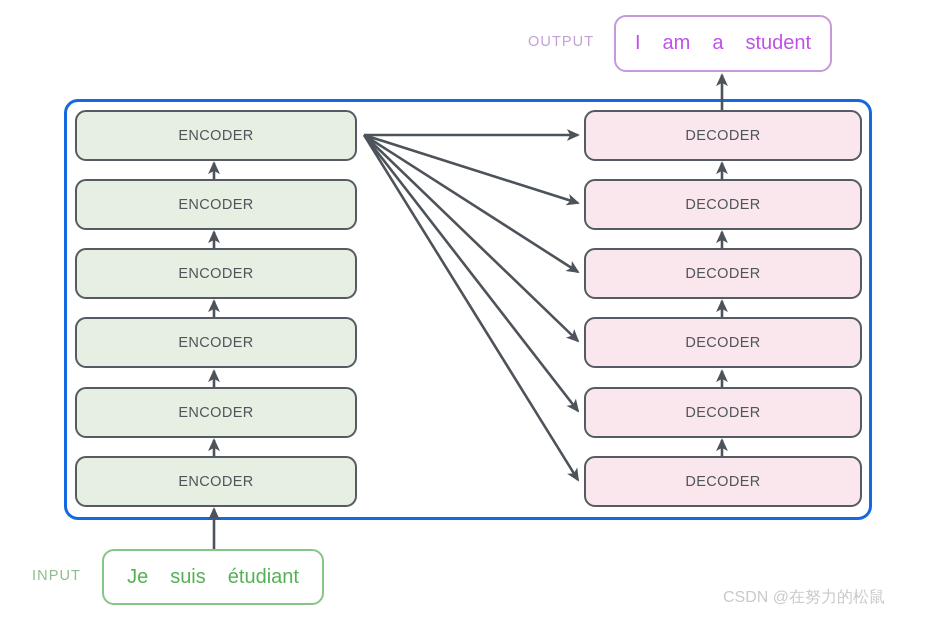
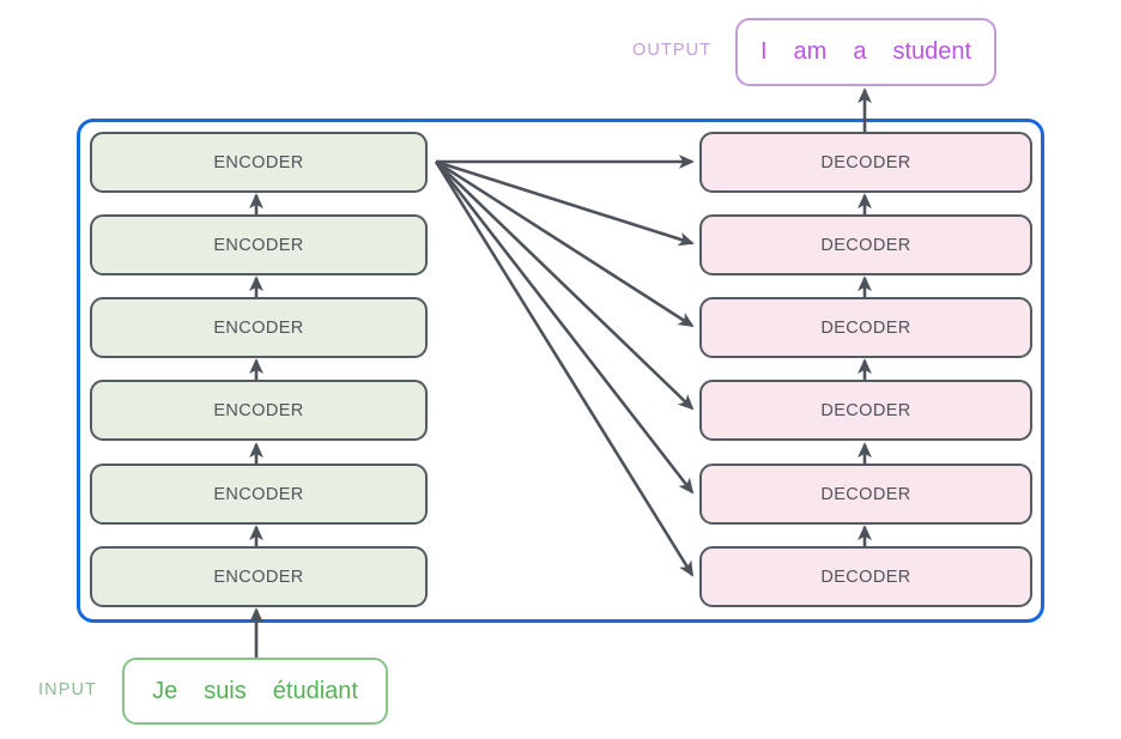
  OUTPUT
  I
  am
  a
  student
  ENCODER
  ENCODER
  ENCODER
  ENCODER
  ENCODER
  ENCODER
  DECODER
  DECODER
  DECODER
  DECODER
  DECODER
  DECODER
  INPUT
  Je
  suis
  étudiant
- CSDN @在努力的松鼠
